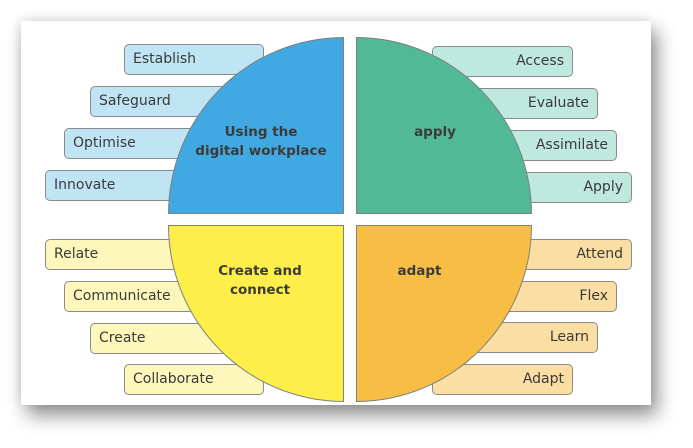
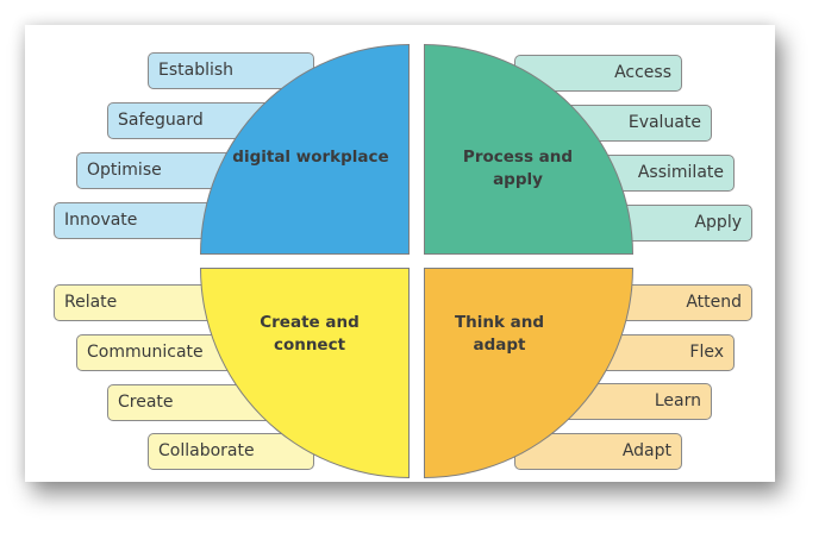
  Establish
  Safeguard
  Optimise
  Innovate
  Relate
  Communicate
  Create
  Collaborate
  Access
  Evaluate
  Assimilate
  Apply
  Attend
  Flex
  Learn
  Adapt
- Using the
  digital workplace
+ Process and
  apply
  Create and
  connect
+ Think and
  adapt
